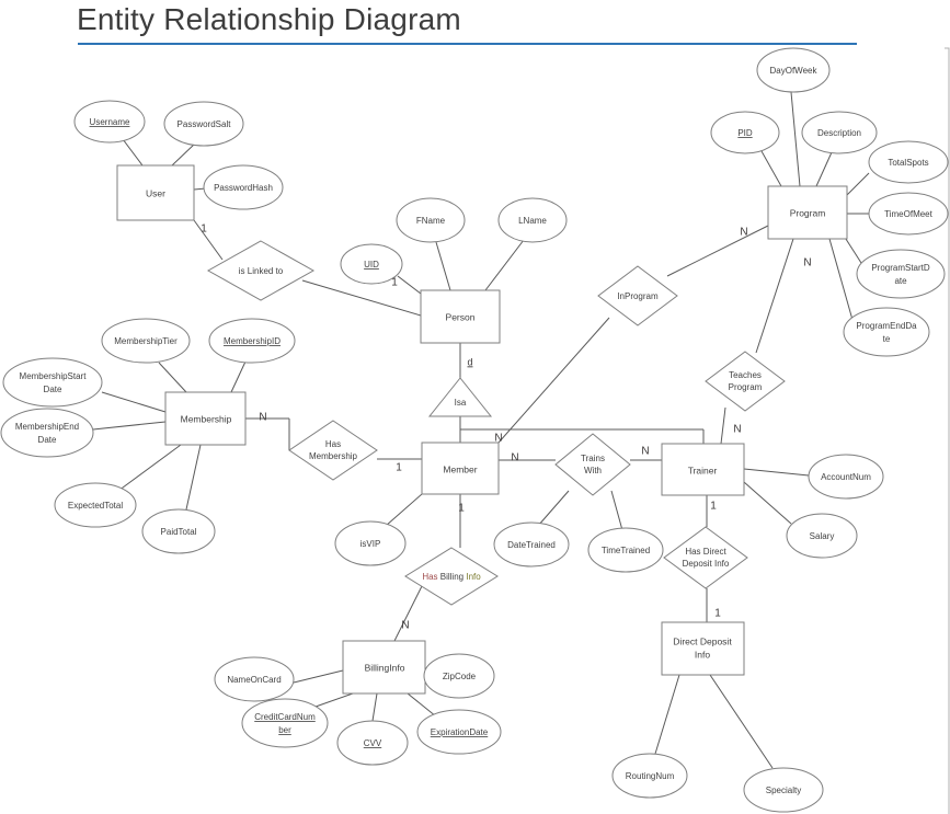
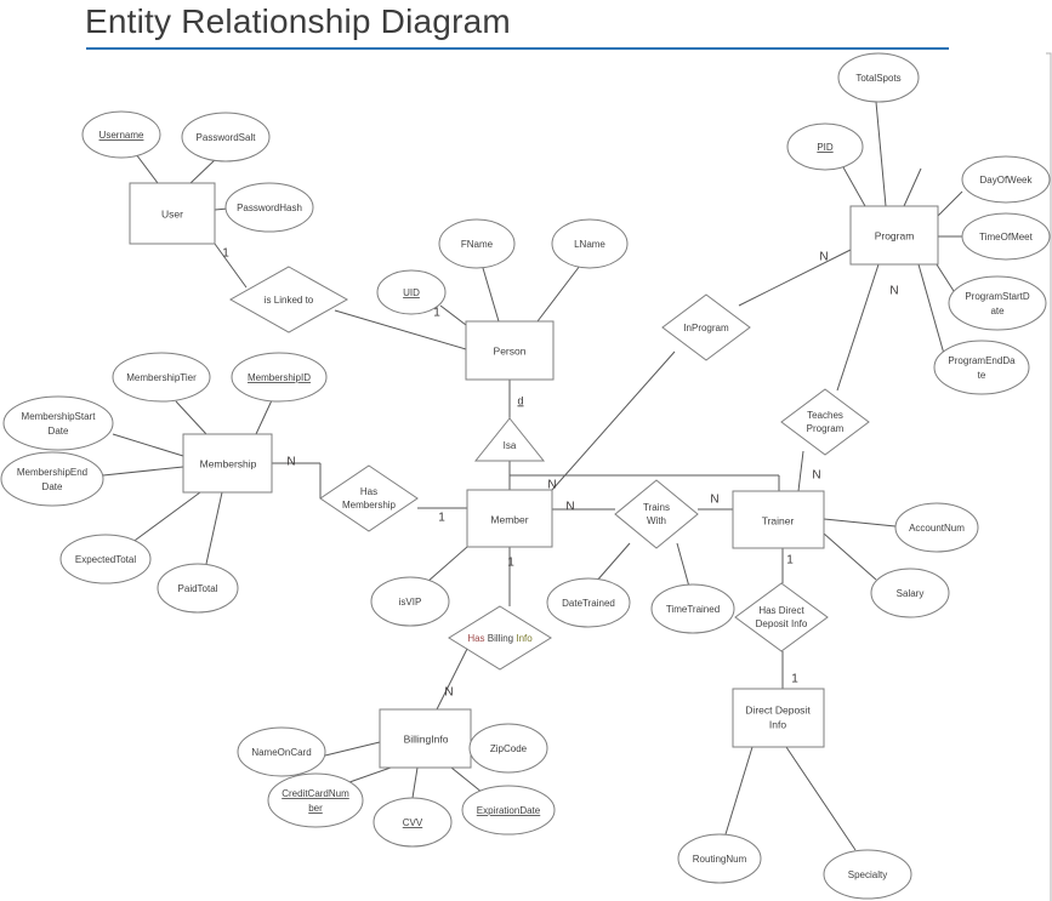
  Entity Relationship Diagram
  User
  Person
  Membership
  Member
  Trainer
  Program
  BillingInfo
  Direct Deposit
  Info
  d
  Isa
  is Linked to
  Has
  Membership
  InProgram
  Teaches
  Program
  Trains
  With
  Has Billing Info
  Has Direct
  Deposit Info
  Username
  PasswordSalt
  PasswordHash
  UID
  FName
  LName
  MembershipTier
  MembershipID
  MembershipStart
  Date
  MembershipEnd
  Date
  ExpectedTotal
  PaidTotal
  isVIP
  DateTrained
  TimeTrained
  AccountNum
  Salary
- DayOfWeek
+ TotalSpots
  PID
- Description
- TotalSpots
+ DayOfWeek
  TimeOfMeet
  ProgramStartD
  ate
  ProgramEndDa
  te
  NameOnCard
  ZipCode
  CreditCardNum
  ber
  CVV
  ExpirationDate
  RoutingNum
  Specialty
  1
  1
  N
  1
  N
  N
  N
  N
  N
  N
  1
  N
  1
  1
